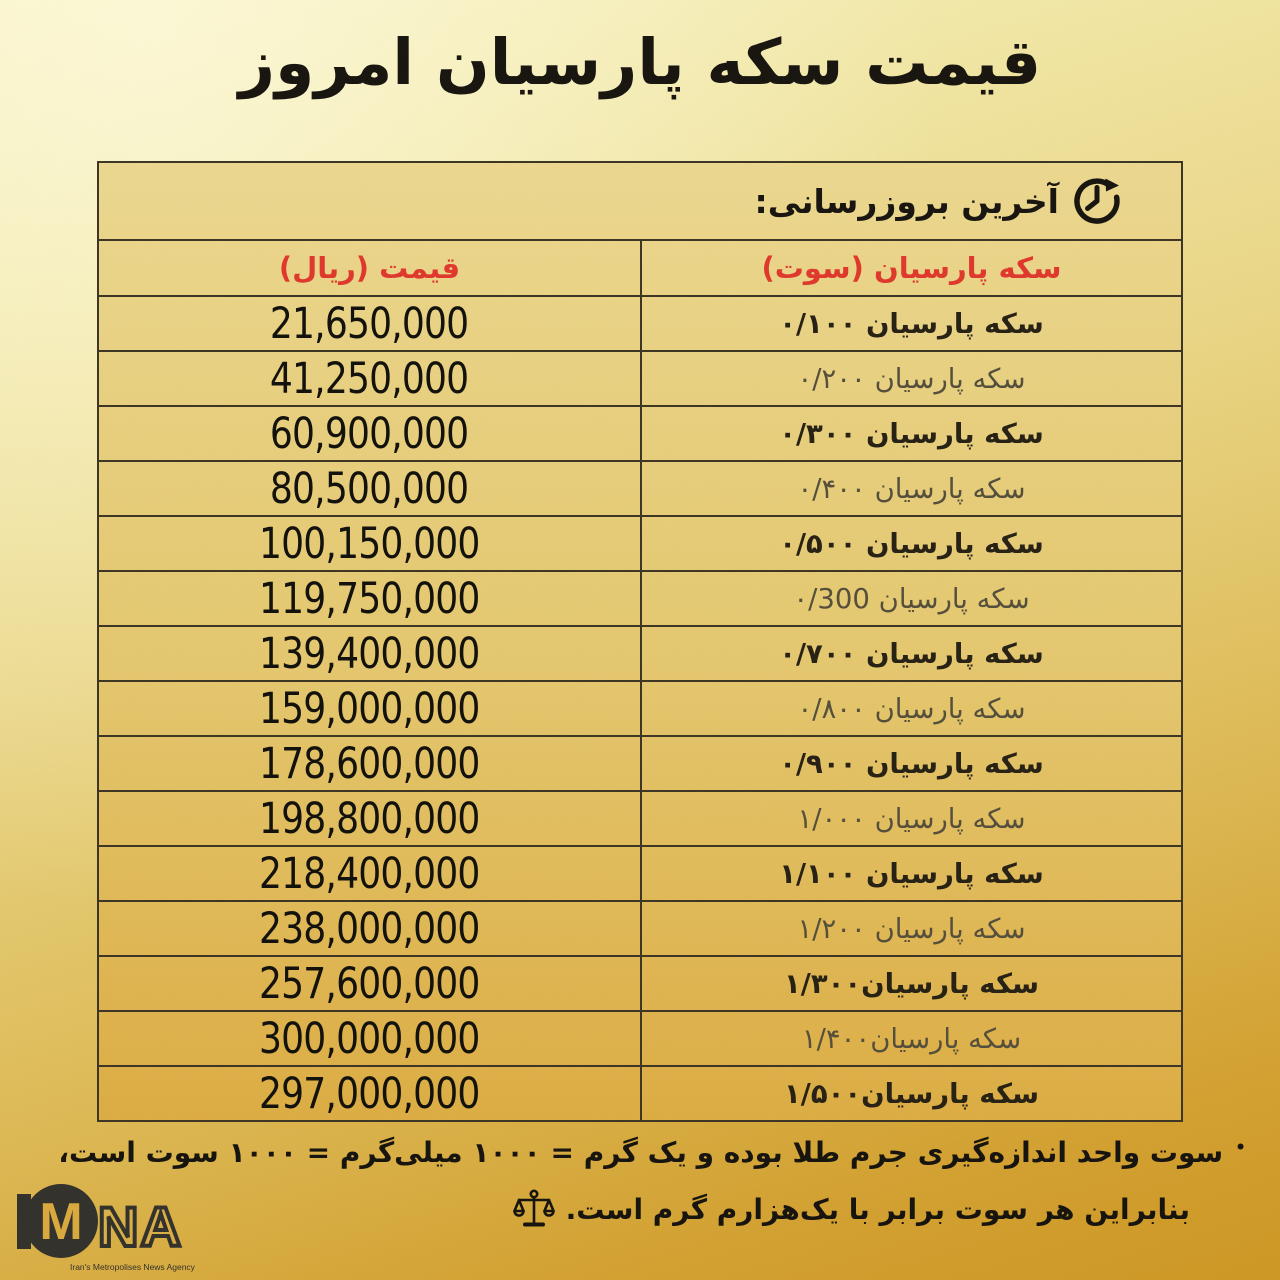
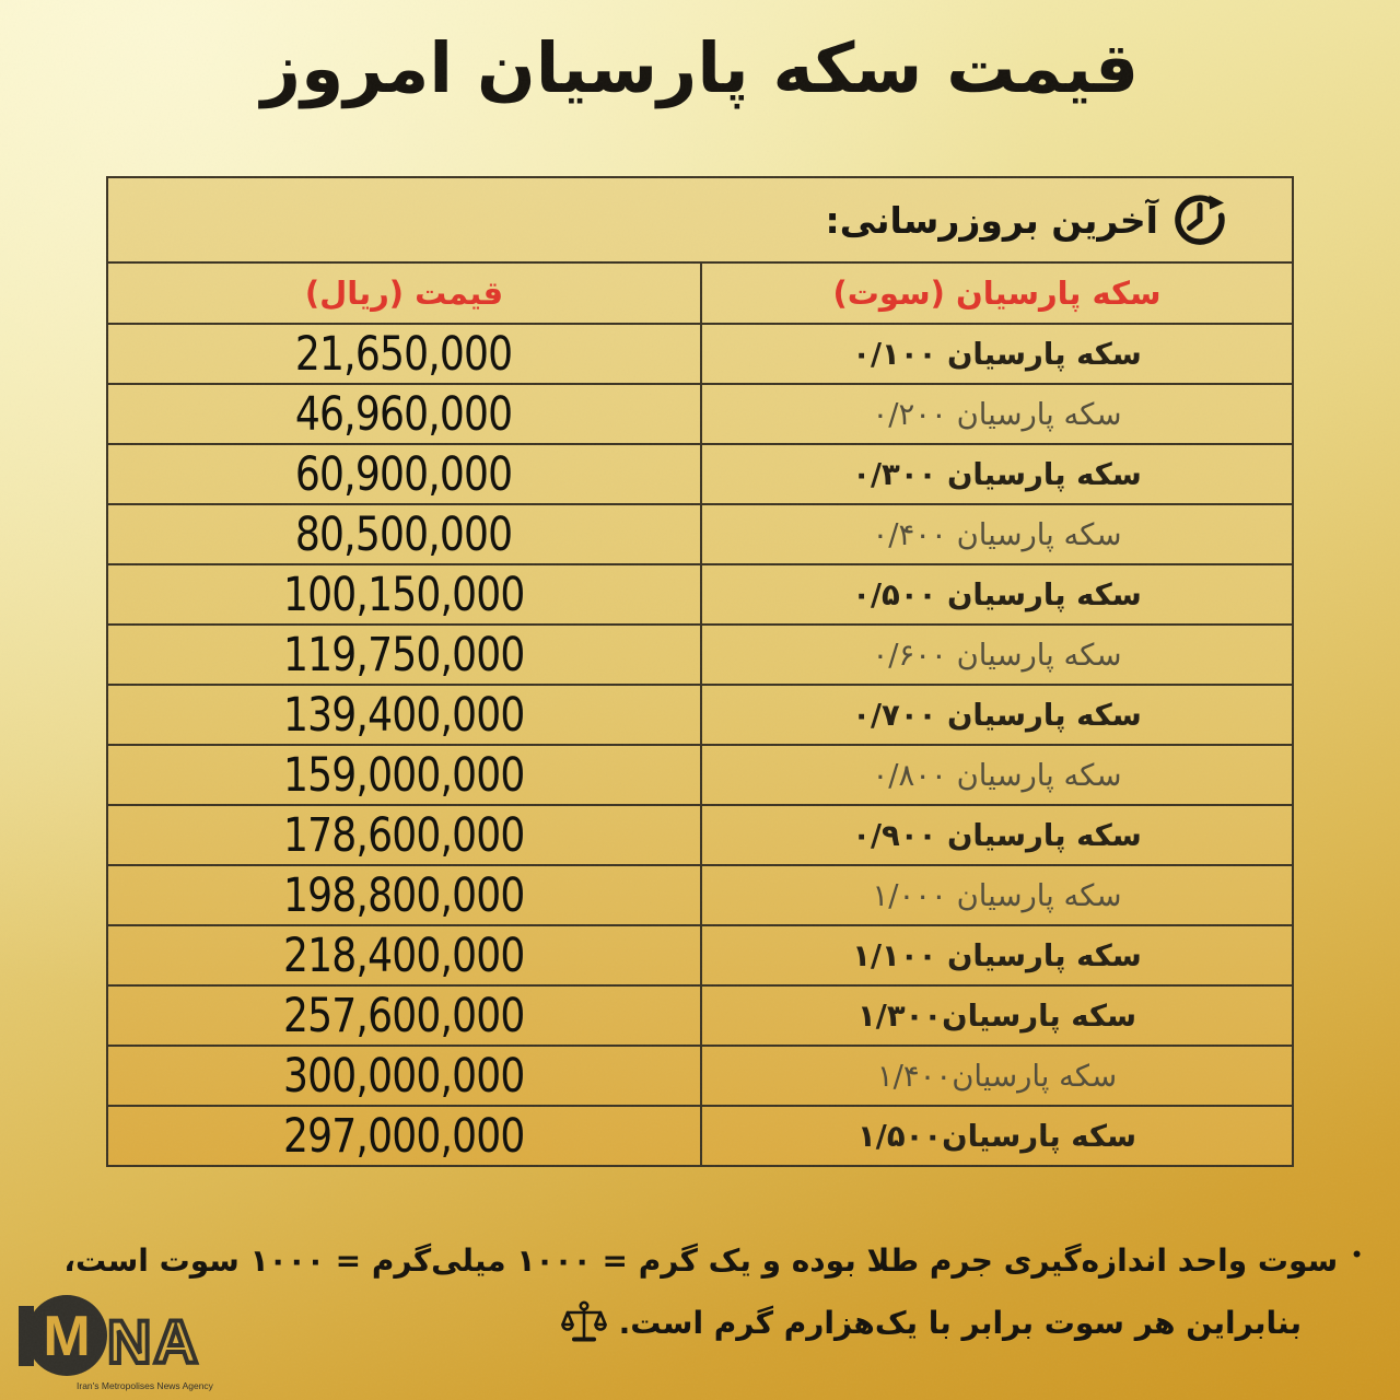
  قیمت سکه پارسیان امروز
  آخرین بروزرسانی:
  قیمت (ریال)
  سکه پارسیان (سوت)
  21,650,000
  سکه پارسیان ۰/۱۰۰
- 41,250,000
+ 46,960,000
  سکه پارسیان ۰/۲۰۰
  60,900,000
  سکه پارسیان ۰/۳۰۰
  80,500,000
  سکه پارسیان ۰/۴۰۰
  100,150,000
  سکه پارسیان ۰/۵۰۰
  119,750,000
- سکه پارسیان ۰/300
+ سکه پارسیان ۰/۶۰۰
  139,400,000
  سکه پارسیان ۰/۷۰۰
  159,000,000
  سکه پارسیان ۰/۸۰۰
  178,600,000
  سکه پارسیان ۰/۹۰۰
  198,800,000
  سکه پارسیان ۱/۰۰۰
  218,400,000
  سکه پارسیان ۱/۱۰۰
- 238,000,000
- سکه پارسیان ۱/۲۰۰
  257,600,000
  سکه پارسیان۱/۳۰۰
  300,000,000
  سکه پارسیان۱/۴۰۰
  297,000,000
  سکه پارسیان۱/۵۰۰
  •سوت واحد اندازه‌گیری جرم طلا بوده و یک گرم = ۱۰۰۰ میلی‌گرم = ۱۰۰۰ سوت است،
  بنابراین هر سوت برابر با یک‌هزارم گرم است.
  M
  NA
  Iran's Metropolises News Agency
